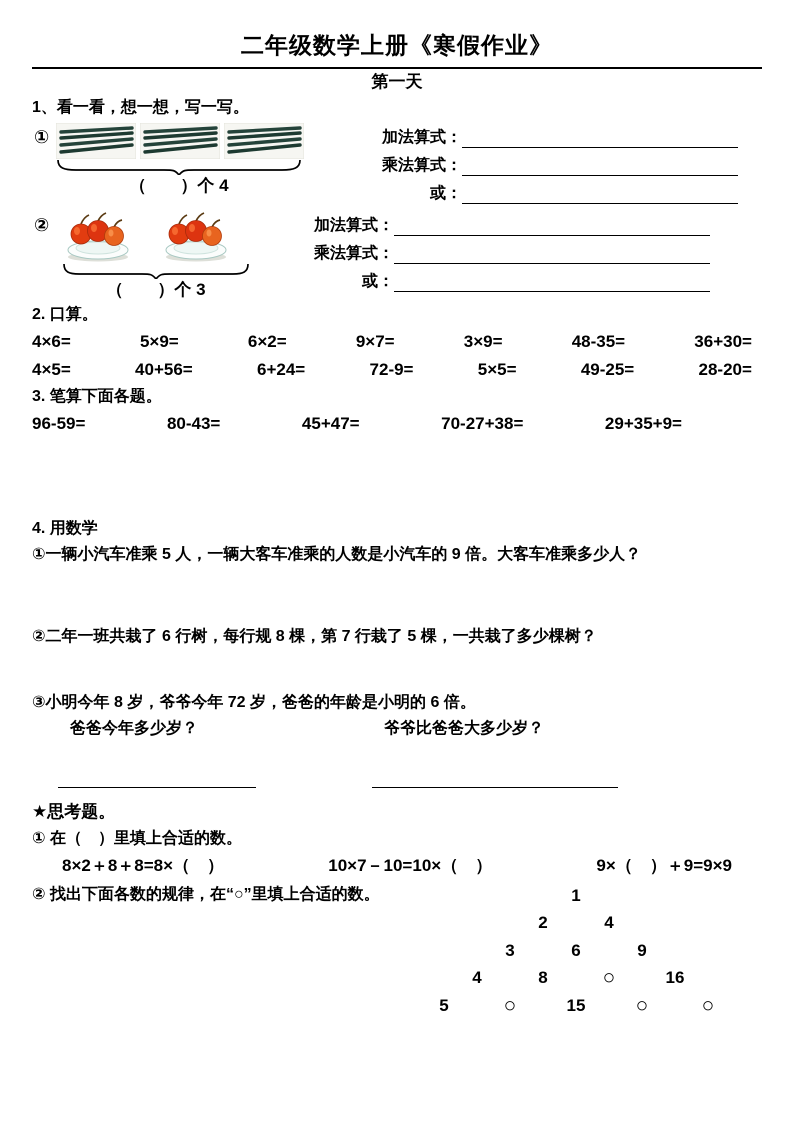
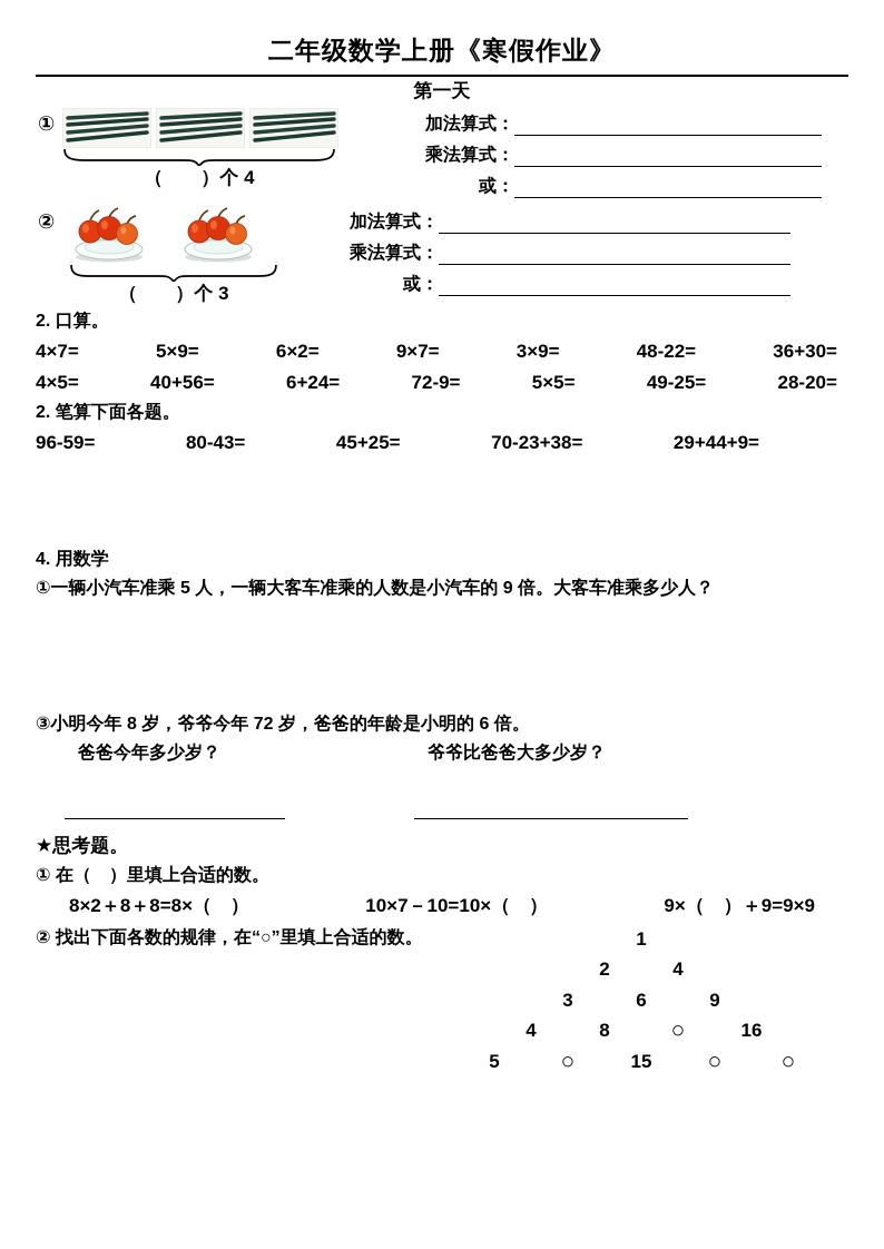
  二年级数学上册《寒假作业》
  第一天
- 1、看一看，想一想，写一写。
  ①
  （ ）个 4
  加法算式：
  乘法算式：
  或：
  ②
  （ ）个 3
  加法算式：
  乘法算式：
  或：
  2. 口算。
- 4×6=
+ 4×7=
  5×9=
  6×2=
  9×7=
  3×9=
- 48-35=
+ 48-22=
  36+30=
  4×5=
  40+56=
  6+24=
  72-9=
  5×5=
  49-25=
  28-20=
- 3. 笔算下面各题。
+ 2. 笔算下面各题。
  96-59=
  80-43=
- 45+47=
+ 45+25=
- 70-27+38=
+ 70-23+38=
- 29+35+9=
+ 29+44+9=
  4. 用数学
  ①一辆小汽车准乘 5 人，一辆大客车准乘的人数是小汽车的 9 倍。大客车准乘多少人？
- ②二年一班共栽了 6 行树，每行规 8 棵，第 7 行栽了 5 棵，一共栽了多少棵树？
  ③小明今年 8 岁，爷爷今年 72 岁，爸爸的年龄是小明的 6 倍。
  爸爸今年多少岁？
  爷爷比爸爸大多少岁？
  ★思考题。
  ① 在（ ）里填上合适的数。
  8×2＋8＋8=8×（ ）
  10×7－10=10×（ ）
  9×（ ）＋9=9×9
  ② 找出下面各数的规律，在“○”里填上合适的数。
  1
  2
  4
  3
  6
  9
  4
  8
  ○
  16
  5
  ○
  15
  ○
  ○
